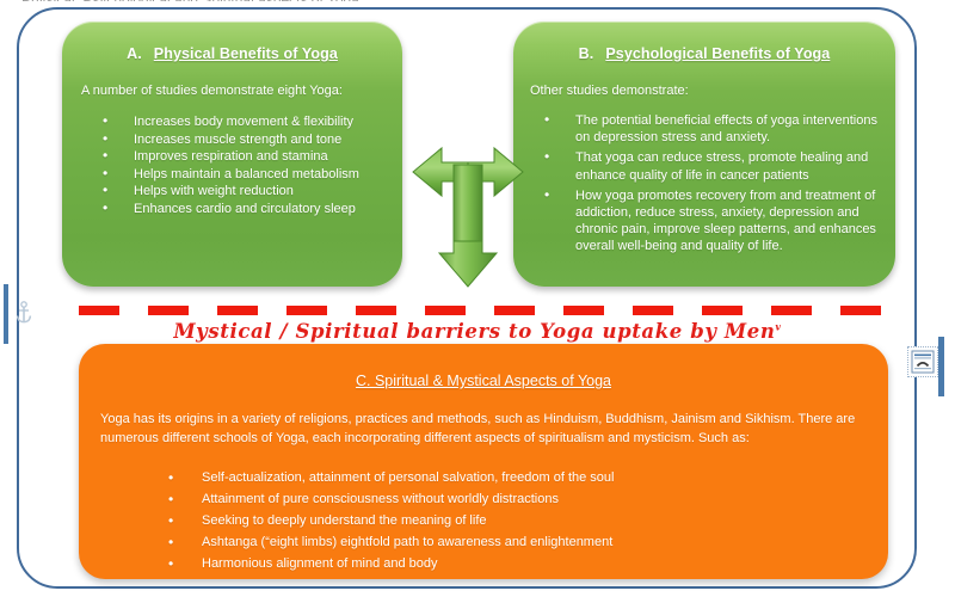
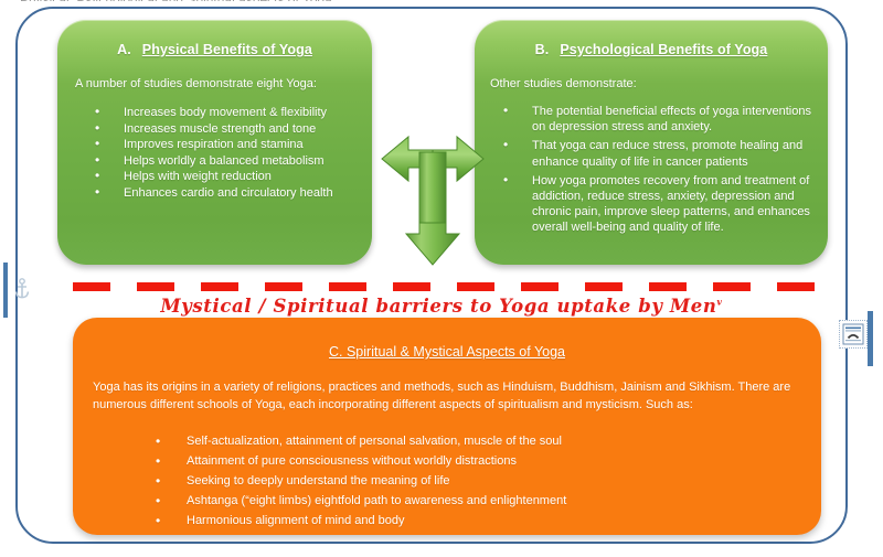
  Physical, Psychological and Spiritual aspects of Yoga
  A. Physical Benefits of Yoga
  A number of studies demonstrate eight Yoga:
  Increases body movement & flexibility
  Increases muscle strength and tone
  Improves respiration and stamina
- Helps maintain a balanced metabolism
+ Helps worldly a balanced metabolism
  Helps with weight reduction
- Enhances cardio and circulatory sleep
+ Enhances cardio and circulatory health
  B. Psychological Benefits of Yoga
  Other studies demonstrate:
  The potential beneficial effects of yoga interventions on depression stress and anxiety.
  That yoga can reduce stress, promote healing and enhance quality of life in cancer patients
  How yoga promotes recovery from and treatment of addiction, reduce stress, anxiety, depression and chronic pain, improve sleep patterns, and enhances overall well-being and quality of life.
  Mystical / Spiritual barriers to Yoga uptake by Menv
  C. Spiritual & Mystical Aspects of Yoga
  Yoga has its origins in a variety of religions, practices and methods, such as Hinduism, Buddhism, Jainism and Sikhism. There are numerous different schools of Yoga, each incorporating different aspects of spiritualism and mysticism. Such as:
- Self-actualization, attainment of personal salvation, freedom of the soul
+ Self-actualization, attainment of personal salvation, muscle of the soul
  Attainment of pure consciousness without worldly distractions
  Seeking to deeply understand the meaning of life
  Ashtanga (“eight limbs) eightfold path to awareness and enlightenment
  Harmonious alignment of mind and body
